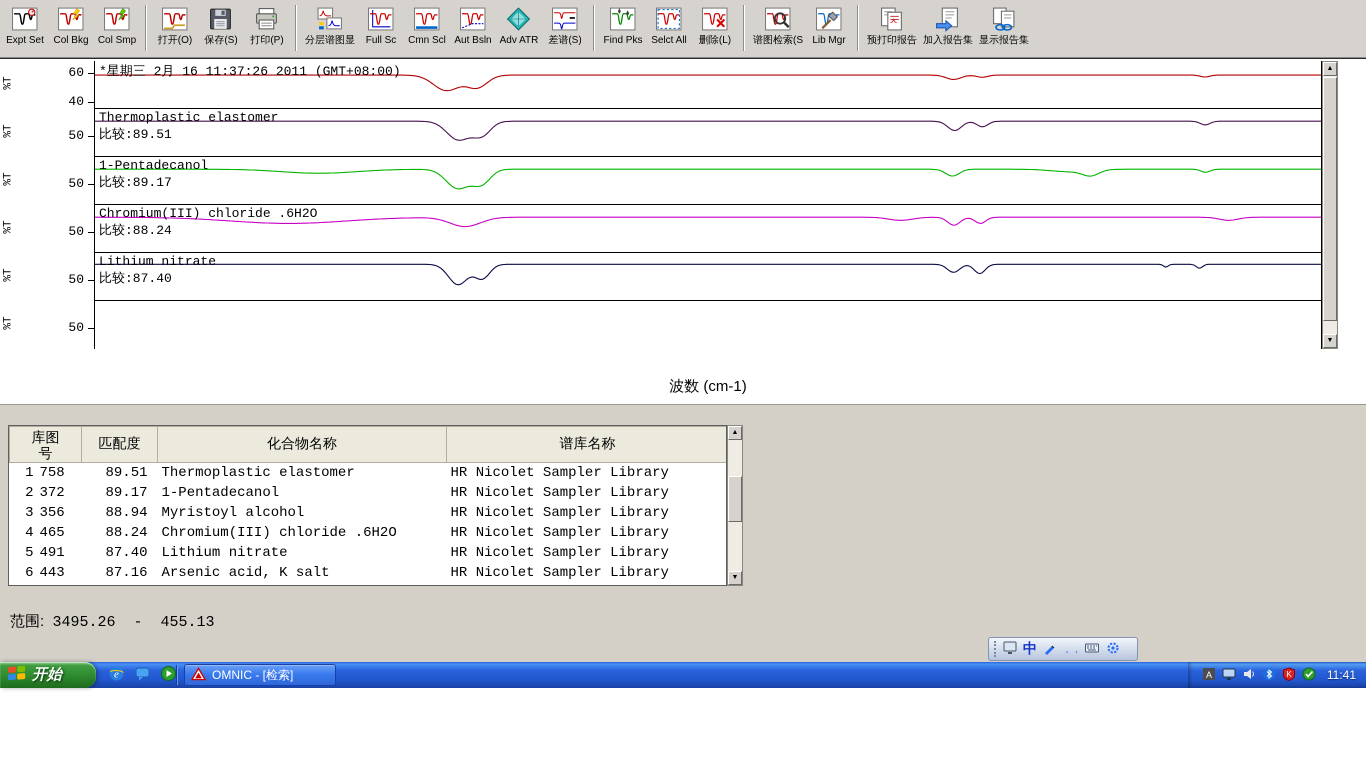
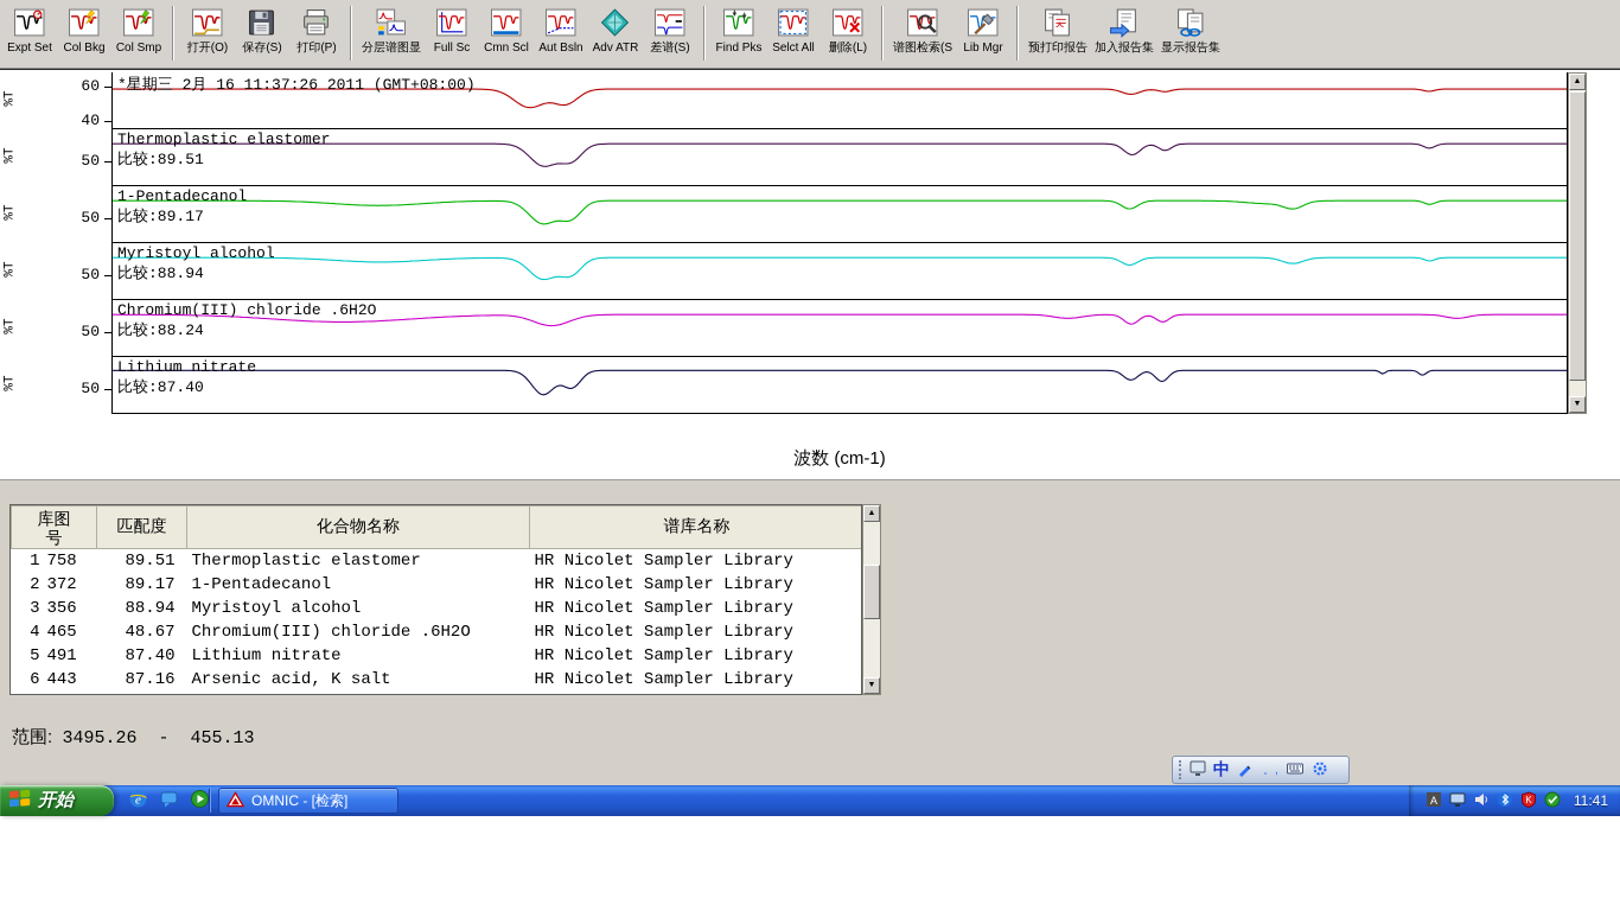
  Expt Set
  Col Bkg
  Col Smp
  打开(O)
  保存(S)
  打印(P)
  分层谱图显
  Full Sc
  Cmn Scl
  Aut Bsln
  Adv ATR
  差谱(S)
  Find Pks
  Selct All
  删除(L)
  谱图检索(S
  Lib Mgr
  预打印报告
  加入报告集
  显示报告集
  60
  40
  50
  50
  50
  50
  50
  *星期三 2月 16 11:37:26 2011 (GMT+08:00)
  Thermoplastic elastomer
  比较:89.51
  1-Pentadecanol
  比较:89.17
+ Myristoyl alcohol
+ 比较:88.94
  Chromium(III) chloride .6H2O
  比较:88.24
  Lithium nitrate
  比较:87.40
  波数 (cm-1)
  库图号	匹配度	化合物名称	谱库名称
  1	758	89.51	Thermoplastic elastomer	HR Nicolet Sampler Library
  2	372	89.17	1-Pentadecanol	HR Nicolet Sampler Library
  3	356	88.94	Myristoyl alcohol	HR Nicolet Sampler Library
- 4	465	88.24	Chromium(III) chloride .6H2O	HR Nicolet Sampler Library
+ 4	465	48.67	Chromium(III) chloride .6H2O	HR Nicolet Sampler Library
  5	491	87.40	Lithium nitrate	HR Nicolet Sampler Library
  6	443	87.16	Arsenic acid, K salt	HR Nicolet Sampler Library
  范围: 3495.26 - 455.13
  中
  。,
  开始
  e
  OMNIC - [检索]
  A
  K
  11:41
